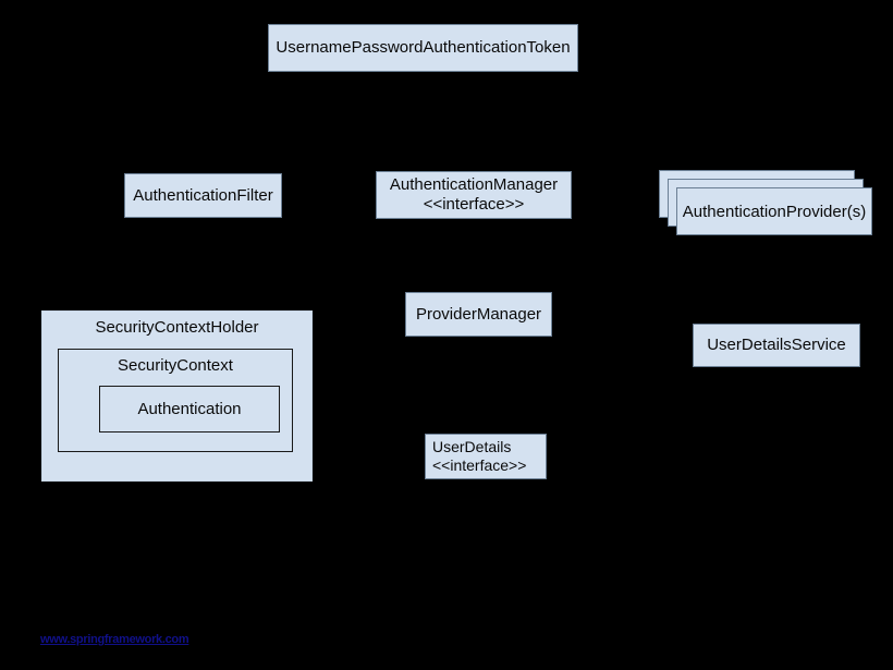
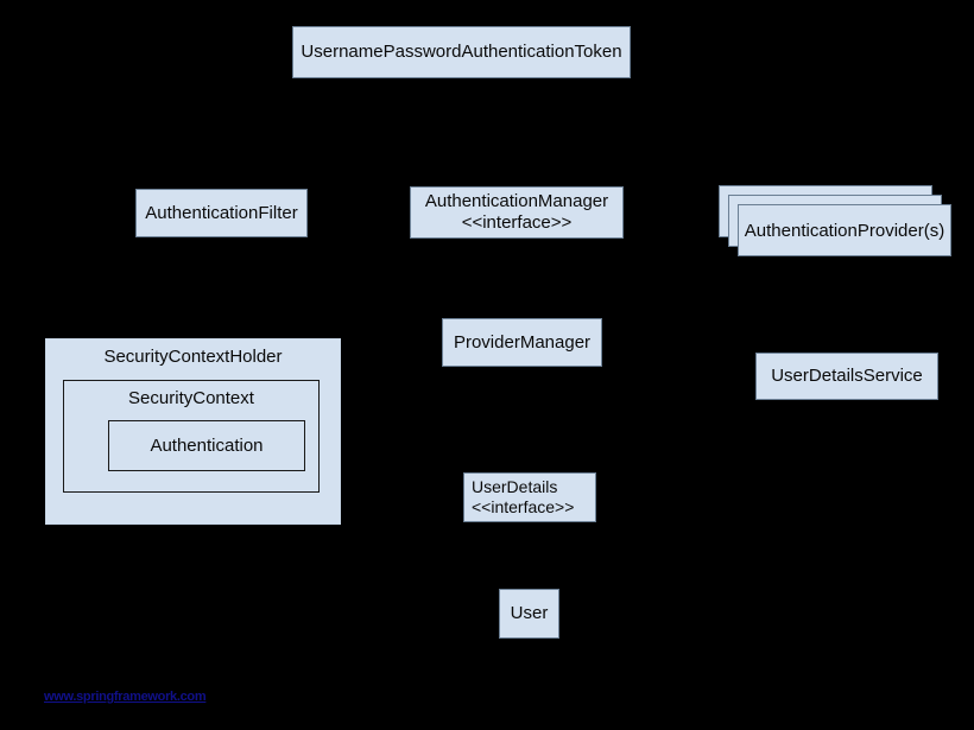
  UsernamePasswordAuthenticationToken
  AuthenticationFilter
  AuthenticationManager
  <<interface>>
  AuthenticationProvider(s)
  SecurityContextHolder
  SecurityContext
  Authentication
  ProviderManager
  UserDetailsService
  UserDetails
  <<interface>>
+ User
  www.springframework.com
